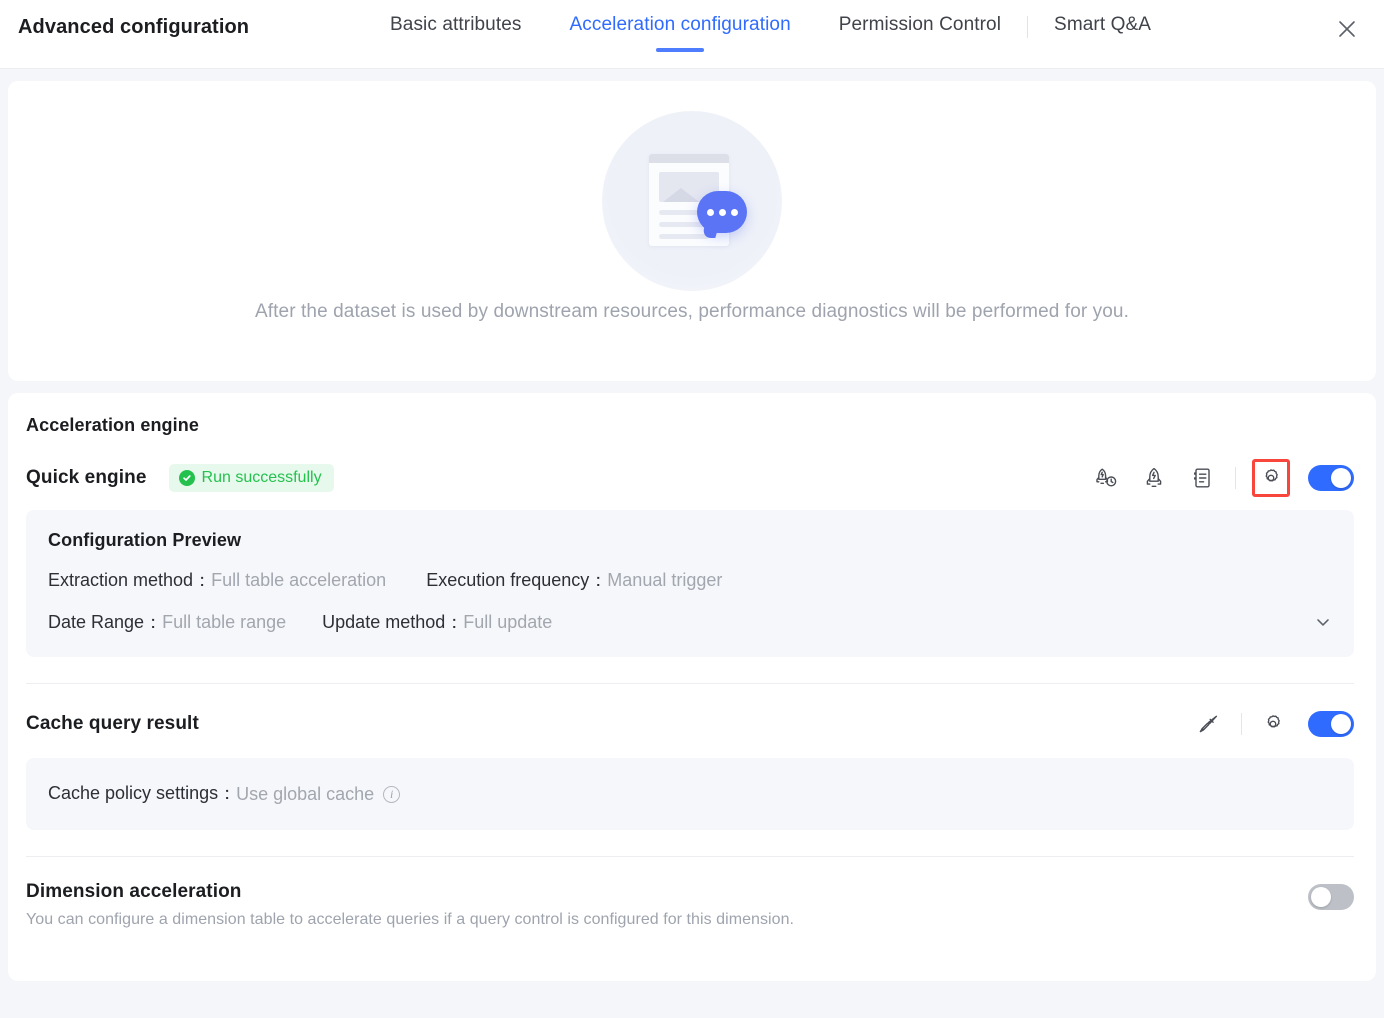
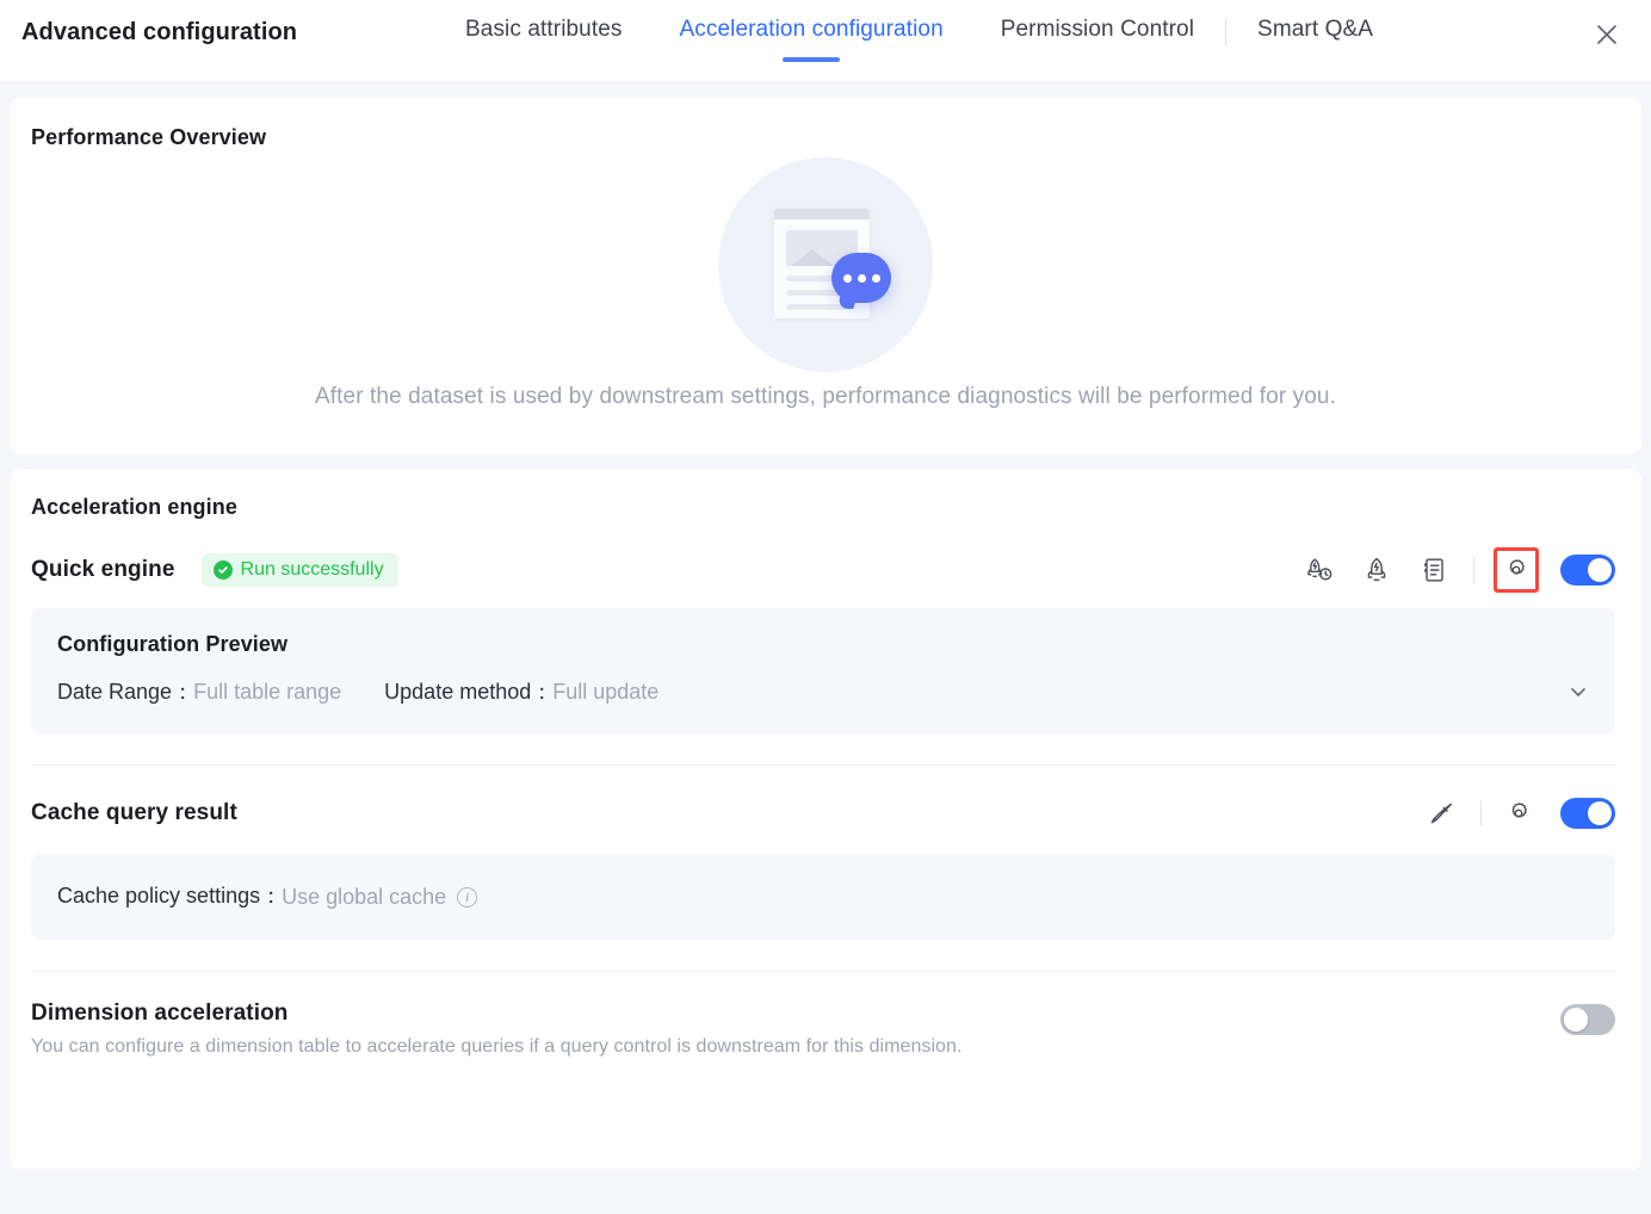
  Advanced configuration
  Basic attributes
  Acceleration configuration
  Permission Control
  Smart Q&A
+ Performance Overview
- After the dataset is used by downstream resources, performance diagnostics will be performed for you.
+ After the dataset is used by downstream settings, performance diagnostics will be performed for you.
  Acceleration engine
  Quick engine
  Run successfully
  Configuration Preview
- Extraction method：
- Full table acceleration
- Execution frequency：
- Manual trigger
  Date Range：
  Full table range
  Update method：
  Full update
  Cache query result
  Cache policy settings：
  Use global cache
  i
  Dimension acceleration
- You can configure a dimension table to accelerate queries if a query control is configured for this dimension.
+ You can configure a dimension table to accelerate queries if a query control is downstream for this dimension.
